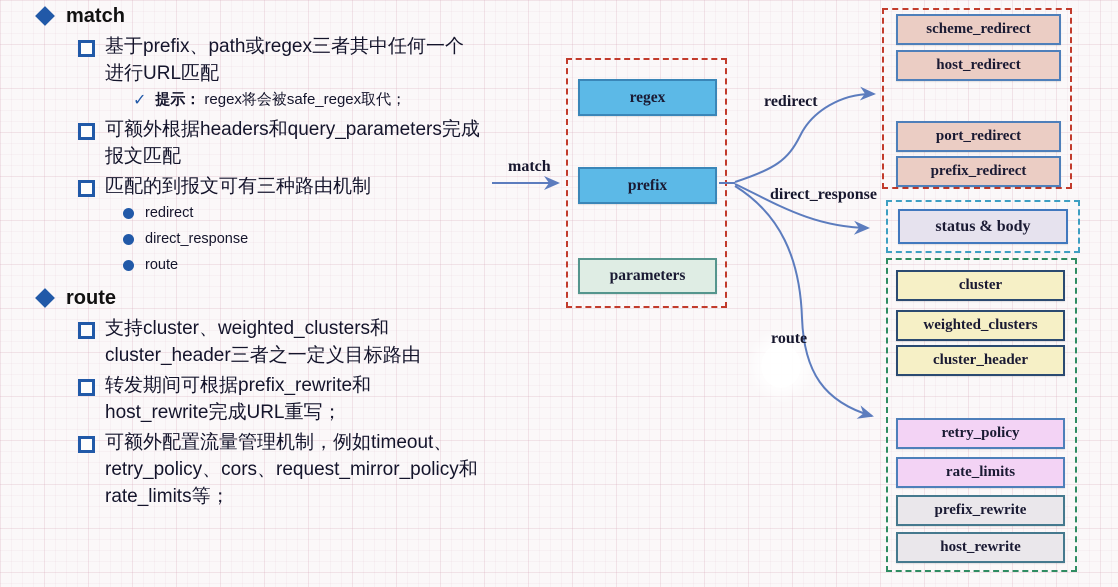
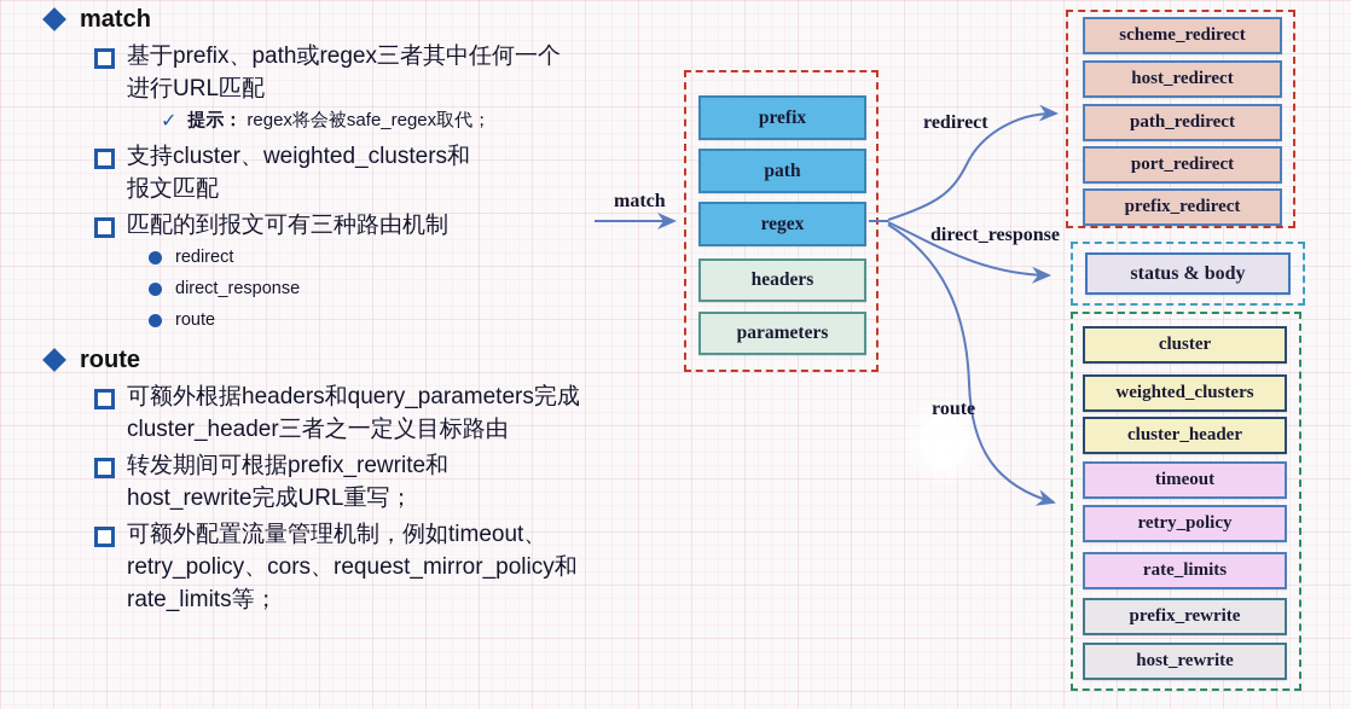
  match
  基于prefix、path或regex三者其中任何一个
  进行URL匹配
  ✓
  提示：
  regex将会被safe_regex取代；
- 可额外根据headers和query_parameters完成
+ 支持cluster、weighted_clusters和
  报文匹配
  匹配的到报文可有三种路由机制
  redirect
  direct_response
  route
  route
- 支持cluster、weighted_clusters和
+ 可额外根据headers和query_parameters完成
  cluster_header三者之一定义目标路由
  转发期间可根据prefix_rewrite和
  host_rewrite完成URL重写；
  可额外配置流量管理机制，例如timeout、
  retry_policy、cors、request_mirror_policy和
  rate_limits等；
  match
- regex
+ prefix
+ path
- prefix
+ regex
+ headers
  parameters
  scheme_redirect
  host_redirect
+ path_redirect
  port_redirect
  prefix_redirect
  status & body
  cluster
  weighted_clusters
  cluster_header
+ timeout
  retry_policy
  rate_limits
  prefix_rewrite
  host_rewrite
  redirect
  direct_response
  route
